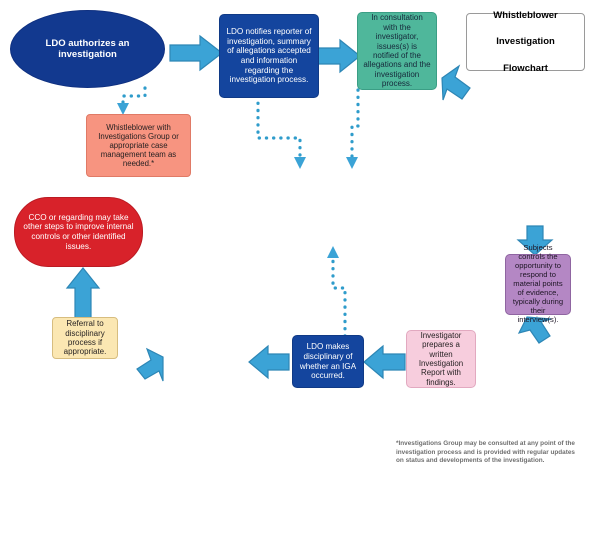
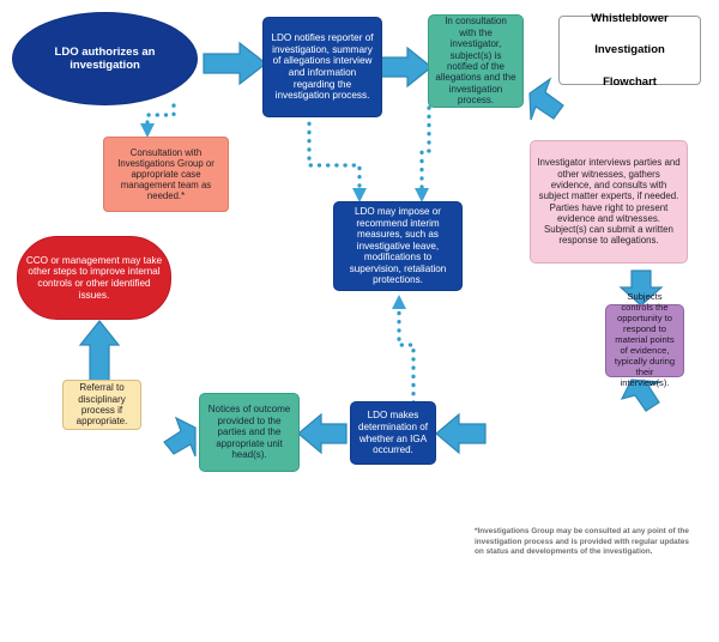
  LDO authorizes an investigation
- LDO notifies reporter of investigation, summary of allegations accepted and information regarding the investigation process.
+ LDO notifies reporter of investigation, summary of allegations interview and information regarding the investigation process.
- In consultation with the investigator, issues(s) is notified of the allegations and the investigation process.
+ In consultation with the investigator, subject(s) is notified of the allegations and the investigation process.
  Whistleblower
  Investigation
  Flowchart
- Whistleblower with Investigations Group or appropriate case management team as needed.*
+ Consultation with Investigations Group or appropriate case management team as needed.*
+ Investigator interviews parties and other witnesses, gathers evidence, and consults with subject matter experts, if needed. Parties have right to present evidence and witnesses. Subject(s) can submit a written response to allegations.
+ LDO may impose or recommend interim measures, such as investigative leave, modifications to supervision, retaliation protections.
- CCO or regarding may take other steps to improve internal controls or other identified issues.
+ CCO or management may take other steps to improve internal controls or other identified issues.
  Subjects controls the opportunity to respond to material points of evidence, typically during their interview(s).
  Referral to disciplinary process if appropriate.
+ Notices of outcome provided to the parties and the appropriate unit head(s).
- LDO makes disciplinary of whether an IGA occurred.
+ LDO makes determination of whether an IGA occurred.
- Investigator prepares a written Investigation Report with findings.
